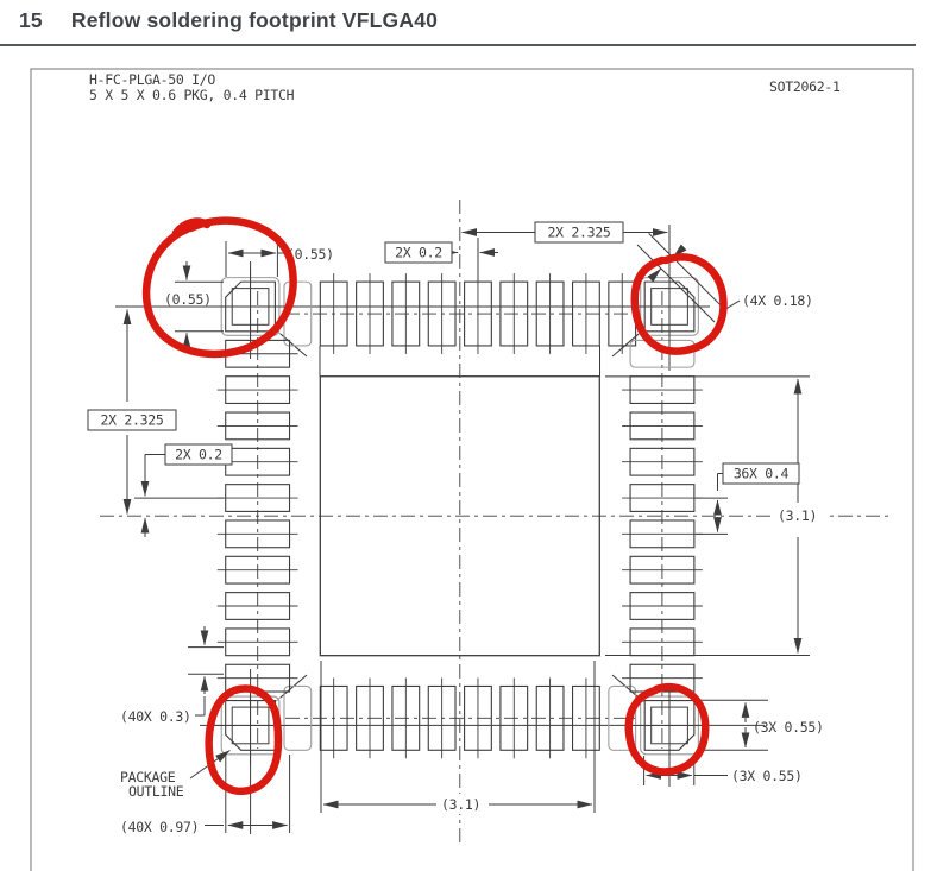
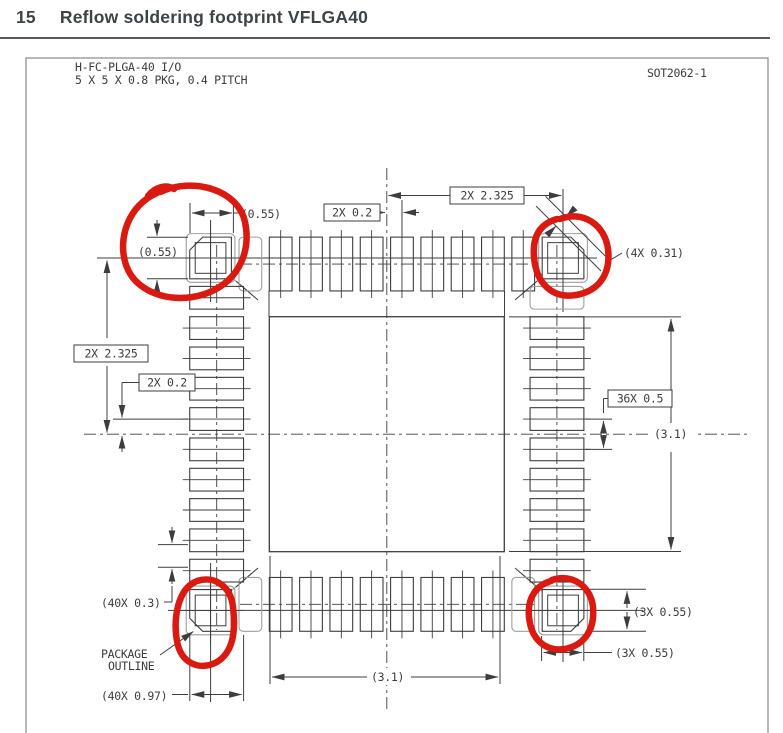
  15 Reflow soldering footprint VFLGA40
- H-FC-PLGA-50 I/O
+ H-FC-PLGA-40 I/O
- 5 X 5 X 0.6 PKG, 0.4 PITCH
+ 5 X 5 X 0.8 PKG, 0.4 PITCH
  SOT2062-1
  0.55)
  (0.55)
  2X 0.2
  2X 2.325
- (4X 0.18)
+ (4X 0.31)
  2X 2.325
  2X 0.2
- 36X 0.4
+ 36X 0.5
  (3.1)
  (3.1)
  (40X 0.3)
  PACKAGE
  OUTLINE
  (40X 0.97)
  (3X 0.55)
  (3X 0.55)
